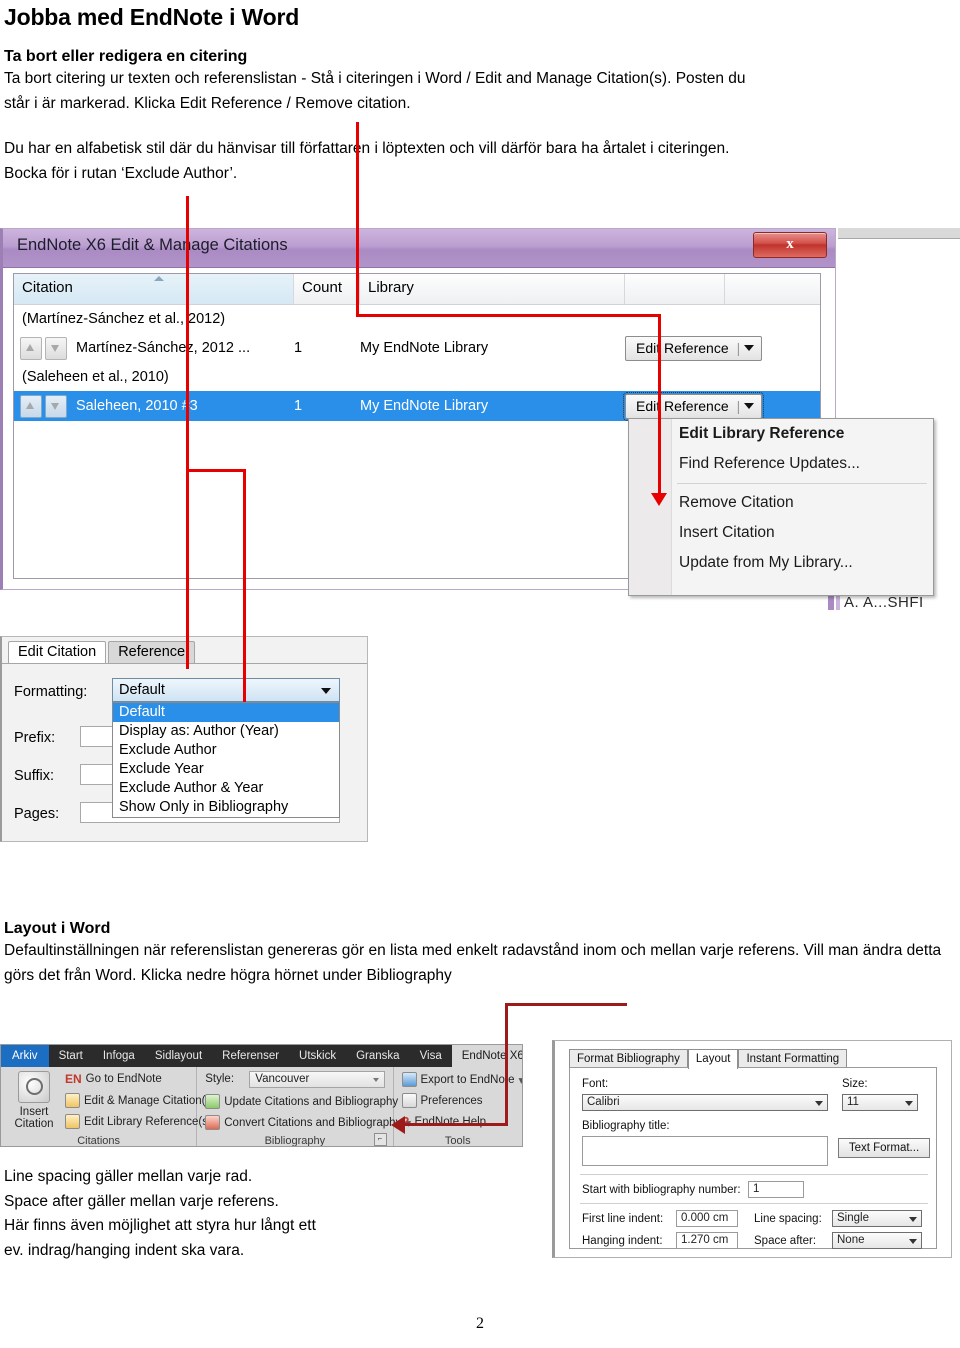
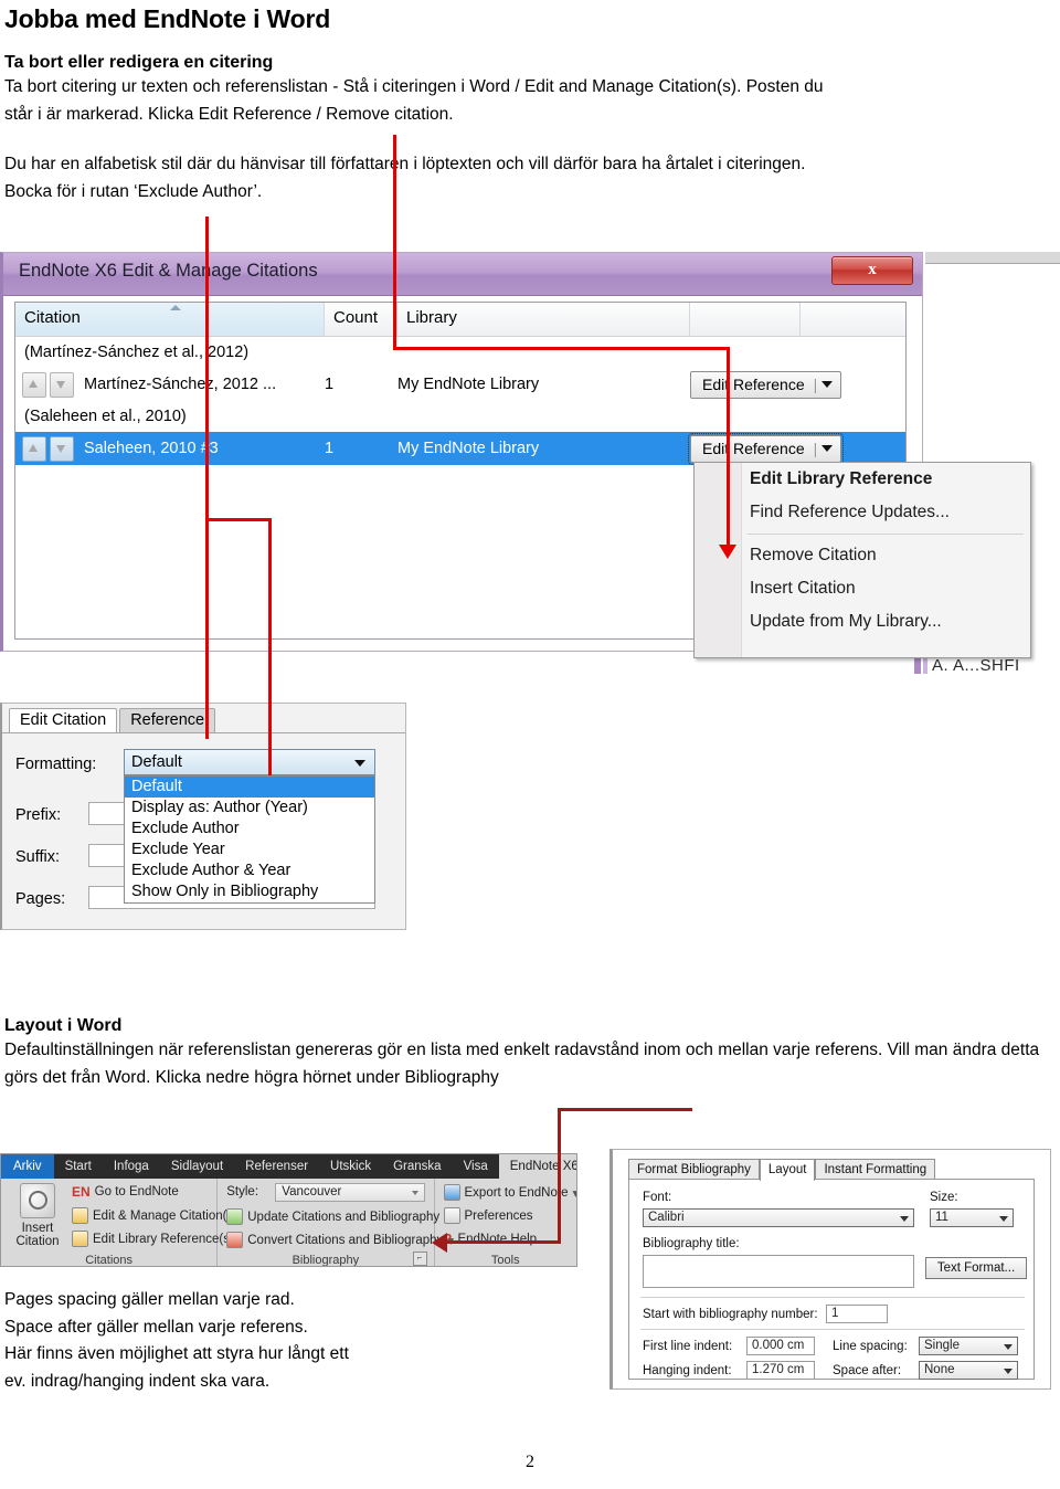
  Jobba med EndNote i Word
  Ta bort eller redigera en citering
  Ta bort citering ur texten och referenslistan - Stå i citeringen i Word / Edit and Manage Citation(s). Posten du
  står i är markerad. Klicka Edit Reference / Remove citation.
  Du har en alfabetisk stil där du hänvisar till författarn i löptexten och vill därför bara ha årtalet i citeringen.
  Bocka för i rutan ‘Exclude Author’.
  EndNote X6 Edit & Maage Citations
  x
  Citation
  Count
  Library
  (Martínez-Sánchez et al., 2012)
  Martínez-Sánchez, 2012 ...
  1
  My EndNote Library
  Edi Reference
  |
  (Saleheen et al., 2010)
  Saleheen, 20103
  1
  My EndNote Library
  Edi Reference
  |
  A. A...SHFI
  Edit Library Reference
  Find Reference Updates...
  Remove Citation
  Insert Citation
  Update from My Library...
  Edit Citation
  Reference
  Formatting:
  Prefix:
  Suffix:
  Pages:
  Default
  Default
  Display as: Author (Year)
  Exclude Author
  Exclude Year
  Exclude Author & Year
  Show Only in Bibliography
  Layout i Word
  Defaultinställningen när referenslistan genereras gör en lista med enkelt radavstånd inom och mellan varje referens. Vill man ändra detta görs det från Word. Klicka nedre högra hörnet under Bibliography
  Arkiv
  Start
  Infoga
  Sidlayout
  Referenser
  Utskick
  Granska
  Visa
  EndNote X6
  Insert
  Citation
  EN
  Go to EndNote
  Edit & Manage Citation(
  Edit Library Reference(
  Citations
  Style:
  Vancouver
  Update Citations and Bibliography
  Convert Citations and Bibliography
  Bibliography
  ⌐
  Export to EndNoe
  ▾
  Preferences
  ?
  EndNote Help
  Tools
  Format Bibliography
  Layout
  Instant Formatting
  Font:
  Size:
  Calibri
  11
  Bibliography title:
  Text Format...
  Start with bibliography number:
  1
  First line indent:
  0.000 cm
  Line spacing:
  Single
  Hanging indent:
  1.270 cm
  Space after:
  None
- Line spacing gäller mellan varje rad.
+ Pages spacing gäller mellan varje rad.
  Space after gäller mellan varje referens.
  Här finns även möjlighet att styra hur långt ett
  ev. indrag/hanging indent ska vara.
  2
